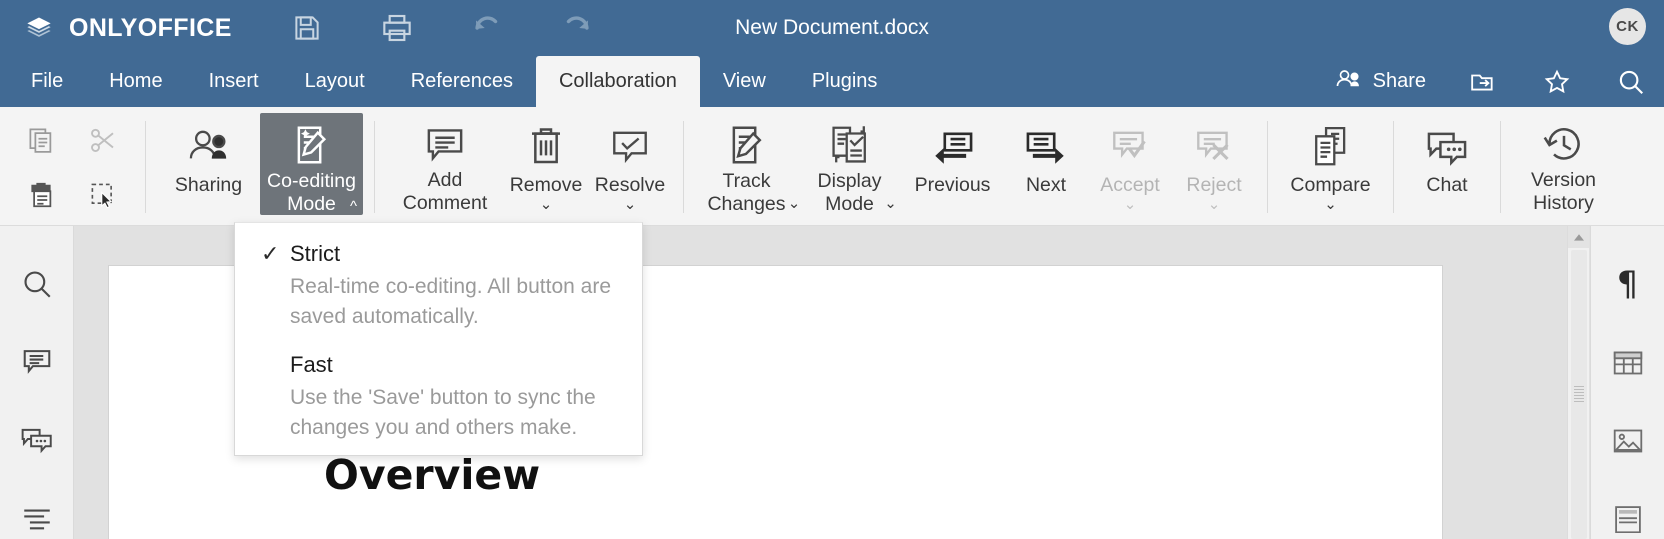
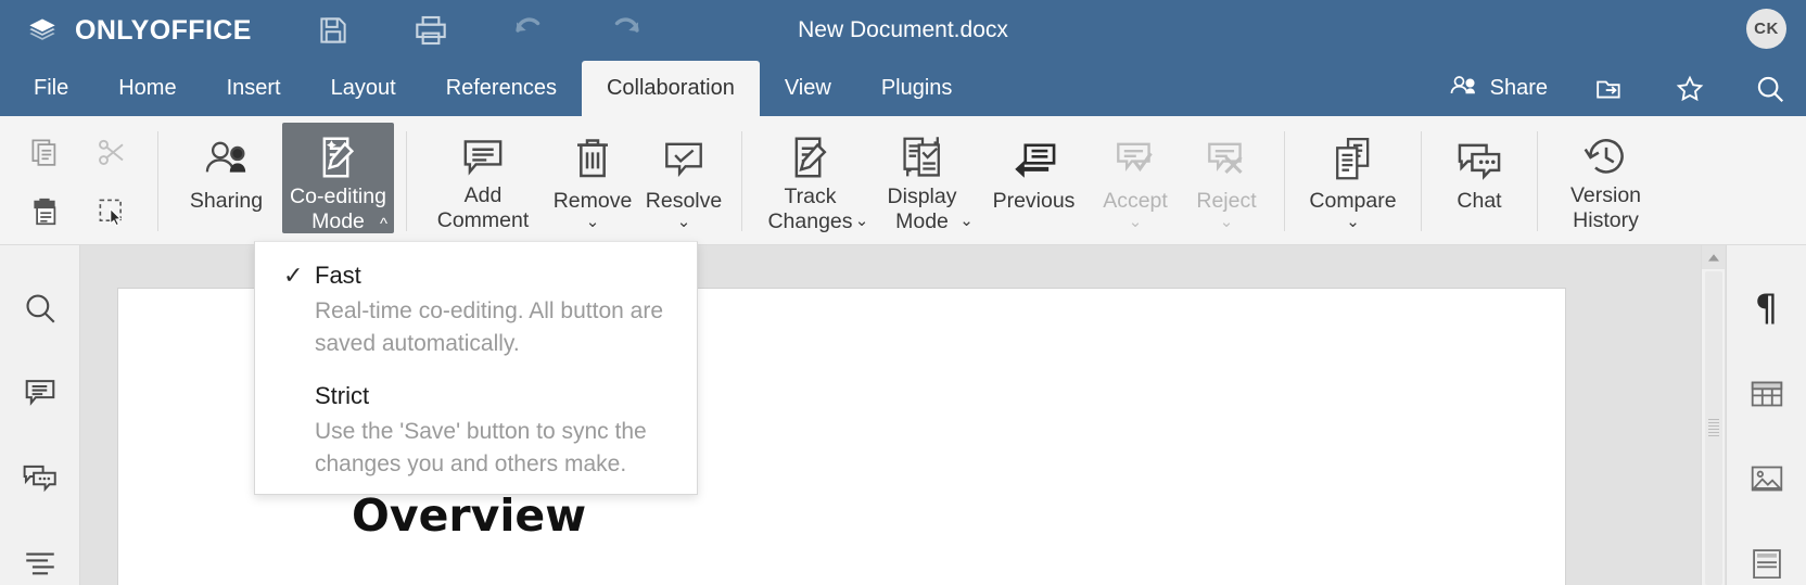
  ONLYOFFICE
  New Document.docx
  CK
  File
  Home
  Insert
  Layout
  References
  Collaboration
  View
  Plugins
  Share
  Sharing
  Co-editing Mode
  ^
  Add Comment
  Remove
  ⌄
  Resolve
  ⌄
  Track Changes
  ⌄
  Display Mode
  ⌄
  Previous
- Next
  Accept
  ⌄
  Reject
  ⌄
  Compare
  ⌄
  Chat
  Version History
  Overview
  ¶
  ✓
- Strict
+ Fast
  Real-time co-editing. All button are saved automatically.
- Fast
+ Strict
  Use the 'Save' button to sync the changes you and others make.
